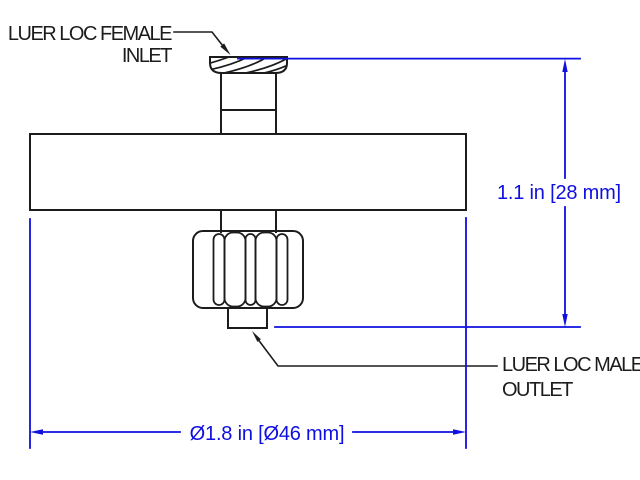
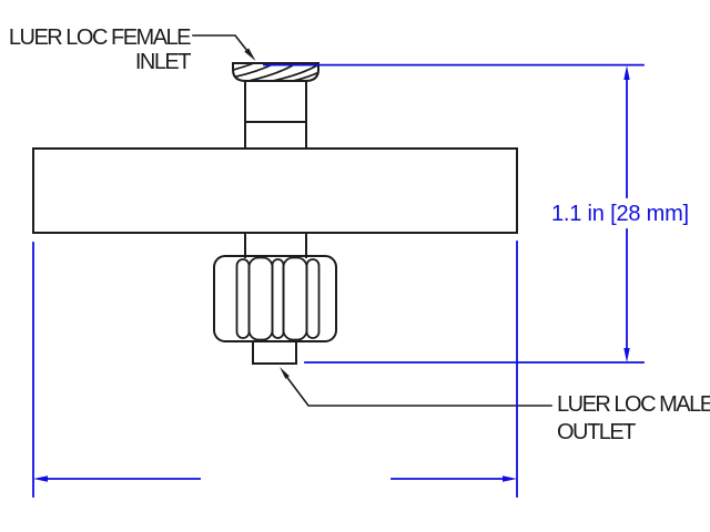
  LUER LOC FEMALE
  INLET
  LUER LOC MALE
  OUTLET
  1.1 in [28 mm]
- Ø1.8 in [Ø46 mm]
